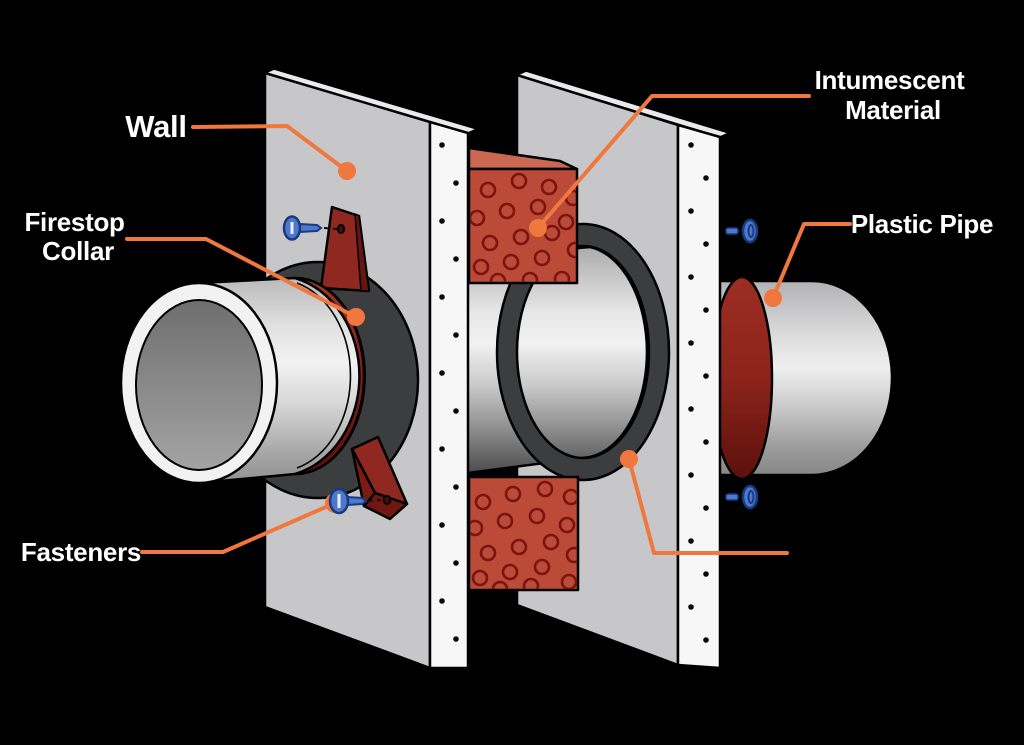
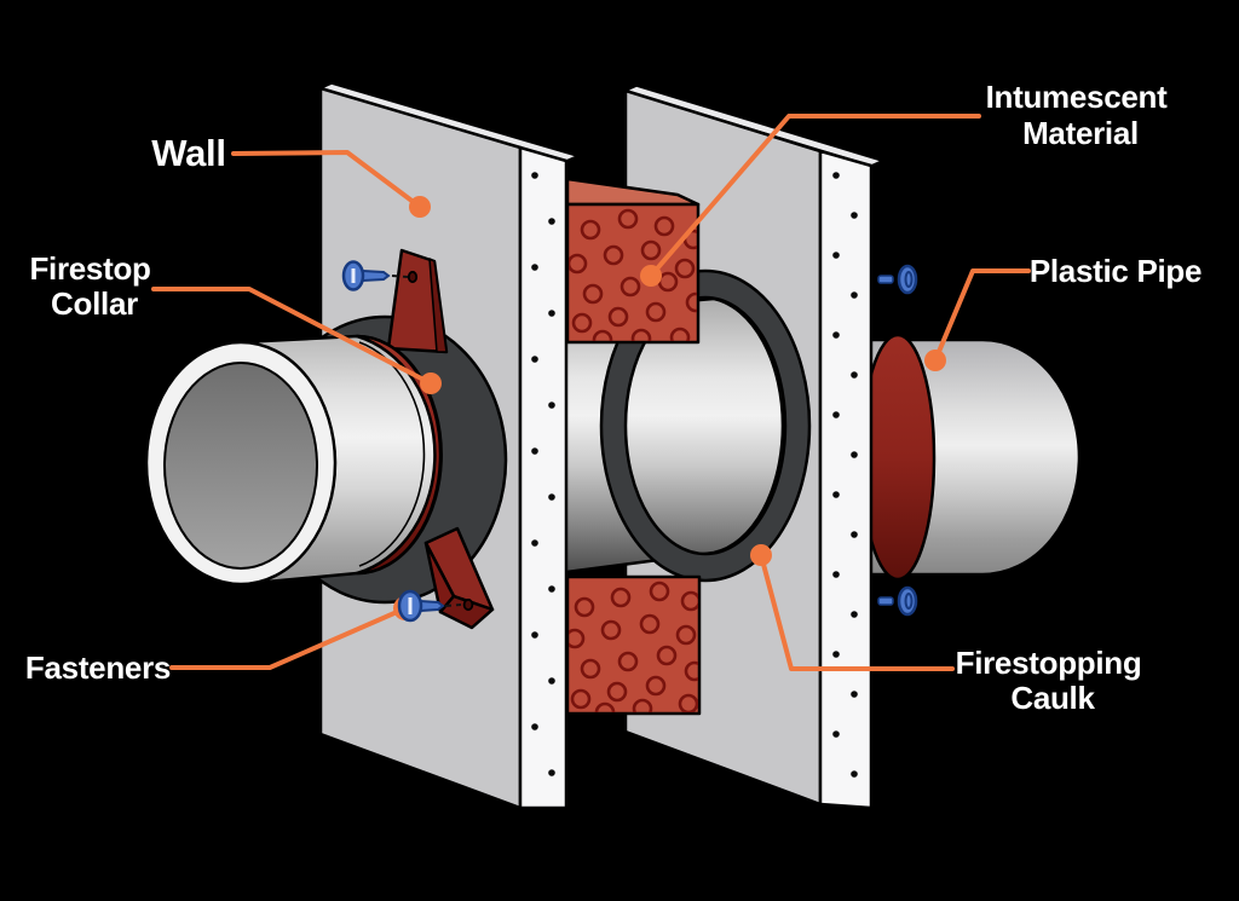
  Wall
  Firestop Collar
  Fasteners
  Intumescent Material
  Plastic Pipe
+ Firestopping Caulk
